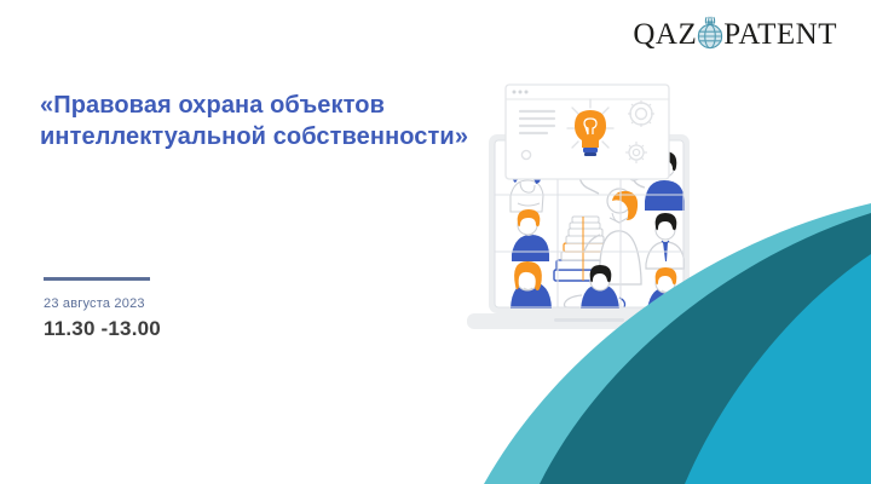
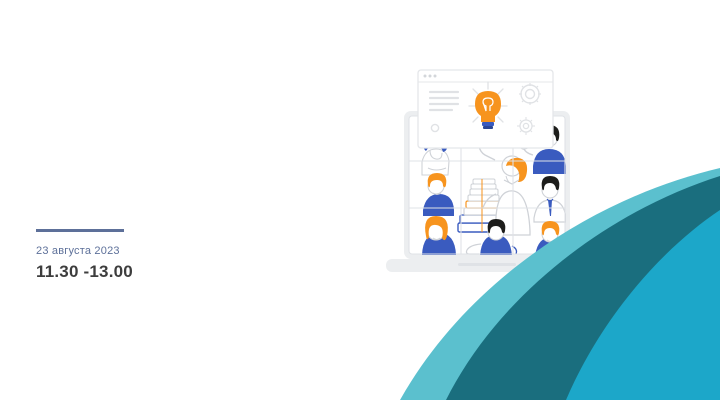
- QAZ
- PATENT
- «Правовая охрана объектов интеллектуальной собственности»
  23 августа 2023
  11.30 -13.00
